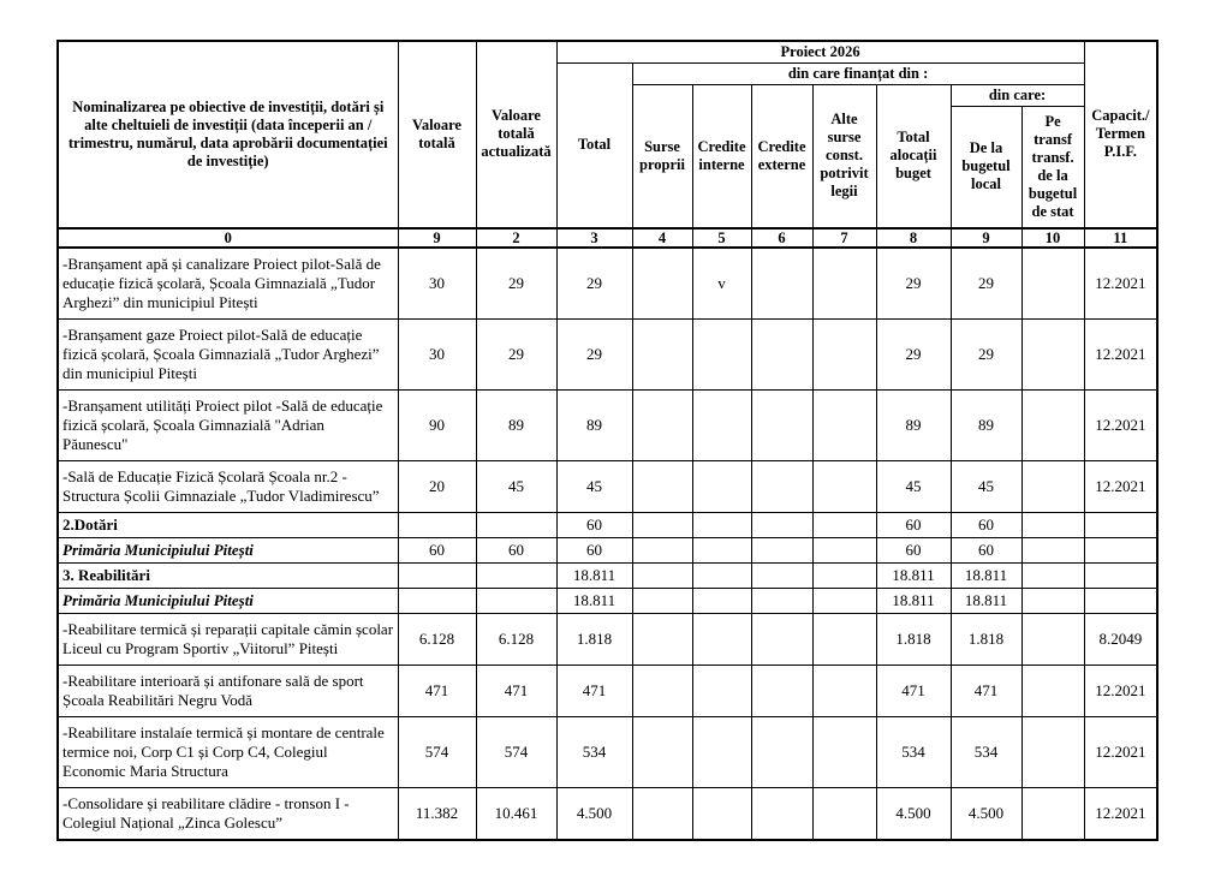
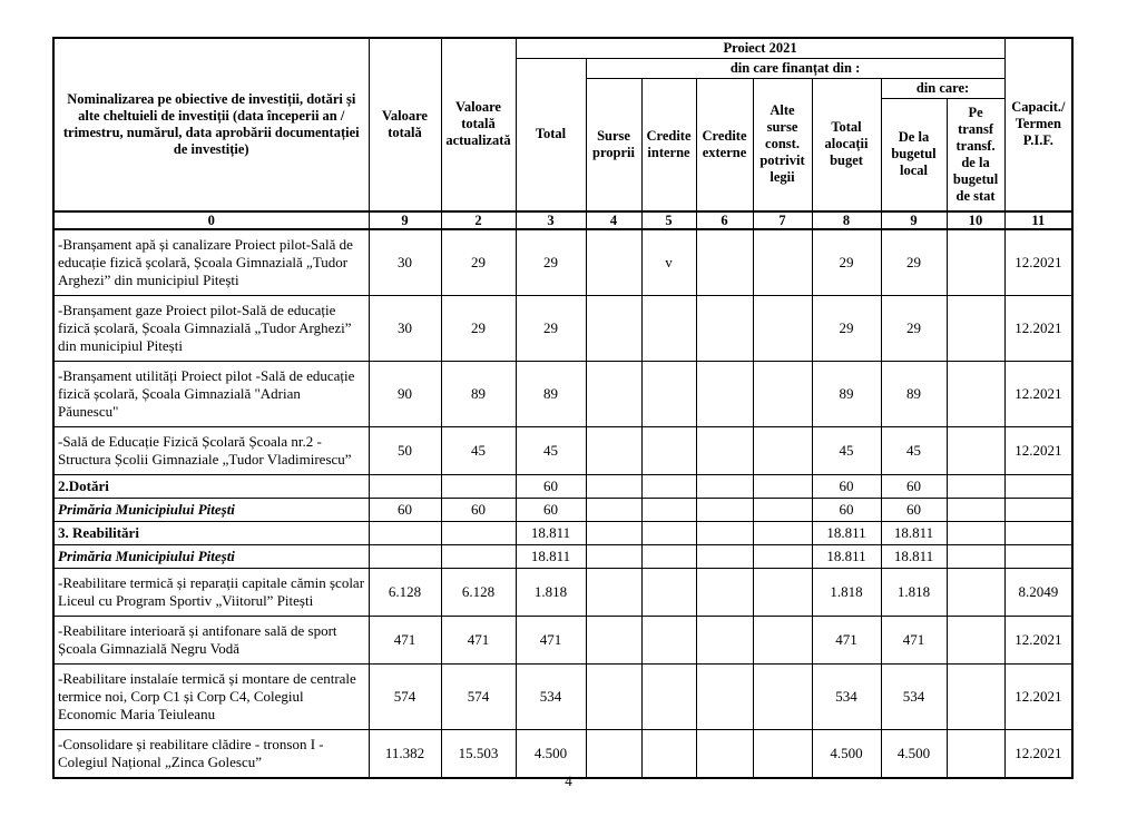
- Nominalizarea pe obiective de investiții, dotări și alte cheltuieli de investiții (data începerii an / trimestru, numărul, data aprobării documentației de investiție)	Valoare totală	Valoare totală actualizată	Proiect 2026	Capacit./ Termen P.I.F.
+ Nominalizarea pe obiective de investiții, dotări și alte cheltuieli de investiții (data începerii an / trimestru, numărul, data aprobării documentației de investiție)	Valoare totală	Valoare totală actualizată	Proiect 2021	Capacit./ Termen P.I.F.
  Total	din care finanțat din :
  Surse proprii	Credite interne	Credite externe	Alte surse const. potrivit legii	Total alocații buget	din care:
  De la bugetul local	Pe transf transf. de la bugetul de stat
  0	9	2	3	4	5	6	7	8	9	10	11
  -Branșament apă și canalizare Proiect pilot-Sală de educație fizică școlară, Școala Gimnazială „Tudor Arghezi” din municipiul Pitești	30	29	29		v			29	29		12.2021
  -Branșament gaze Proiect pilot-Sală de educație fizică școlară, Școala Gimnazială „Tudor Arghezi” din municipiul Pitești	30	29	29					29	29		12.2021
  -Branșament utilități Proiect pilot -Sală de educație fizică școlară, Școala Gimnazială "Adrian Păunescu"	90	89	89					89	89		12.2021
- -Sală de Educație Fizică Școlară Școala nr.2 - Structura Școlii Gimnaziale „Tudor Vladimirescu”	20	45	45					45	45		12.2021
+ -Sală de Educație Fizică Școlară Școala nr.2 - Structura Școlii Gimnaziale „Tudor Vladimirescu”	50	45	45					45	45		12.2021
  2.Dotări			60					60	60
  Primăria Municipiului Pitești	60	60	60					60	60
  3. Reabilitări			18.811					18.811	18.811
  Primăria Municipiului Pitești			18.811					18.811	18.811
  -Reabilitare termică și reparații capitale cămin școlar Liceul cu Program Sportiv „Viitorul” Pitești	6.128	6.128	1.818					1.818	1.818		8.2049
- -Reabilitare interioară și antifonare sală de sport Școala Reabilitări Negru Vodă	471	471	471					471	471		12.2021
+ -Reabilitare interioară și antifonare sală de sport Școala Gimnazială Negru Vodă	471	471	471					471	471		12.2021
- -Reabilitare instalaíe termică și montare de centrale termice noi, Corp C1 și Corp C4, Colegiul Economic Maria Structura	574	574	534					534	534		12.2021
+ -Reabilitare instalaíe termică și montare de centrale termice noi, Corp C1 și Corp C4, Colegiul Economic Maria Teiuleanu	574	574	534					534	534		12.2021
- -Consolidare și reabilitare clădire - tronson I - Colegiul Național „Zinca Golescu”	11.382	10.461	4.500					4.500	4.500		12.2021
+ -Consolidare și reabilitare clădire - tronson I - Colegiul Național „Zinca Golescu”	11.382	15.503	4.500					4.500	4.500		12.2021
+ 4
